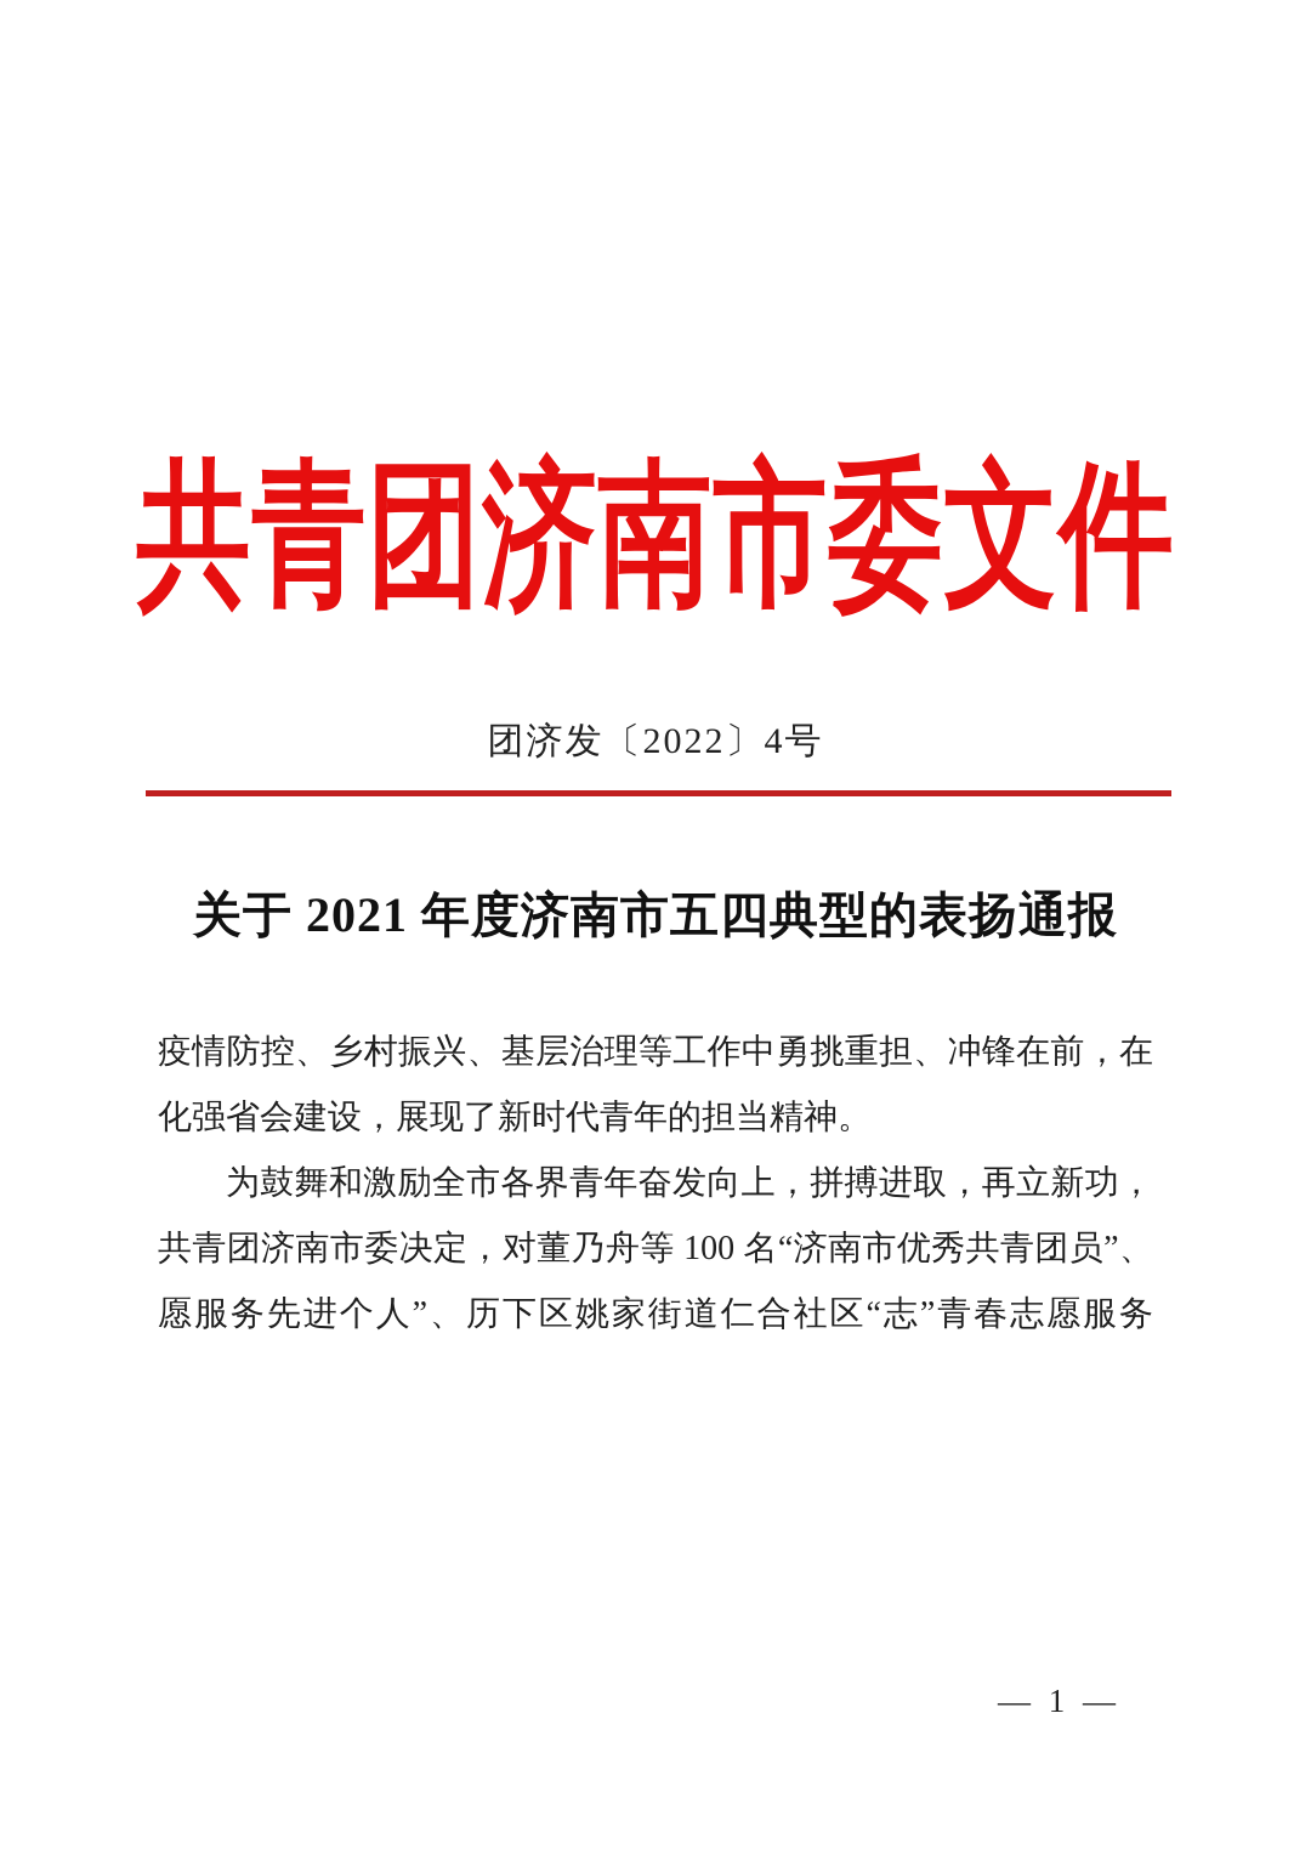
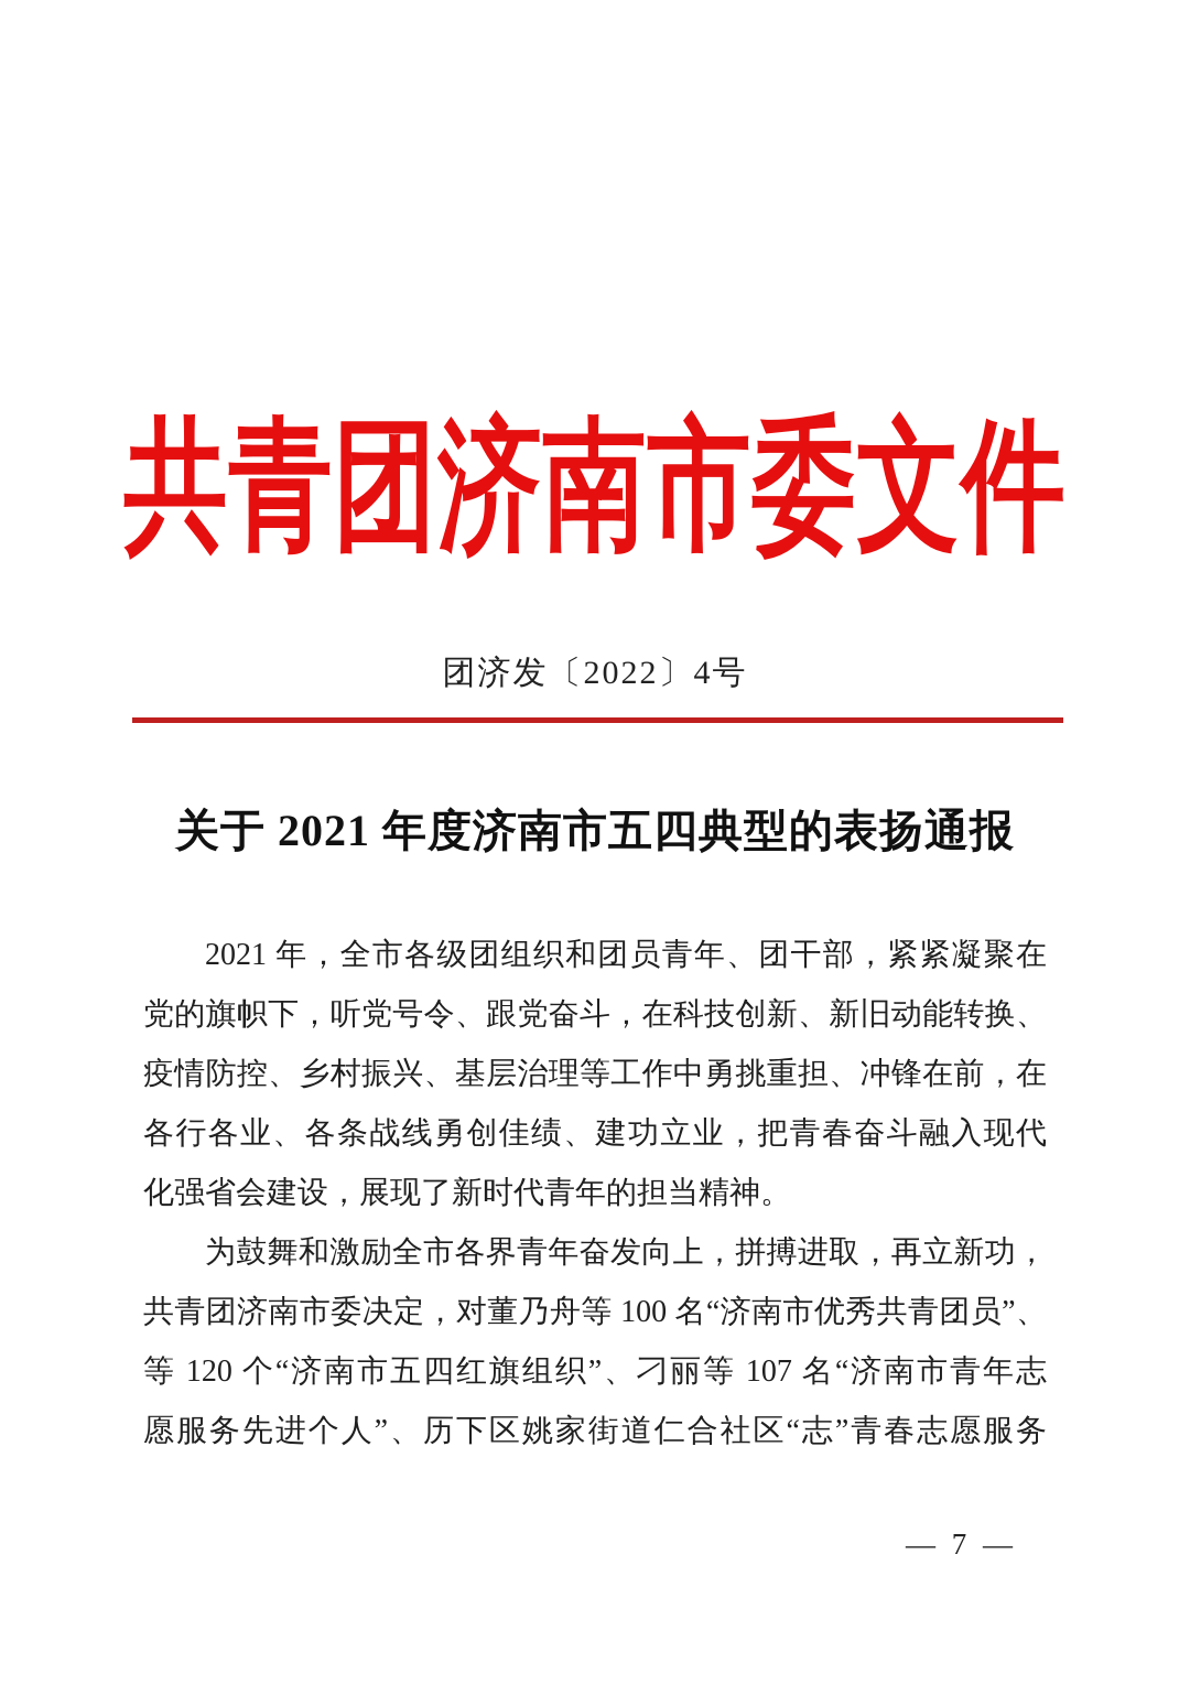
  共青团济南市委文件
  团济发〔2022〕4号
  关于 2021 年度济南市五四典型的表扬通报
+ 2021 年，全市各级团组织和团员青年、团干部，紧紧凝聚在
+ 党的旗帜下，听党号令、跟党奋斗，在科技创新、新旧动能转换、
  疫情防控、乡村振兴、基层治理等工作中勇挑重担、冲锋在前，在
+ 各行各业、各条战线勇创佳绩、建功立业，把青春奋斗融入现代
  化强省会建设，展现了新时代青年的担当精神。
  为鼓舞和激励全市各界青年奋发向上，拼搏进取，再立新功，
  共青团济南市委决定，对董乃舟等 100 名“济南市优秀共青团员”、
+ 等 120 个“济南市五四红旗组织”、刁丽等 107 名“济南市青年志
  愿服务先进个人”、历下区姚家街道仁合社区“志”青春志愿服务
- — 1 —
+ — 7 —
